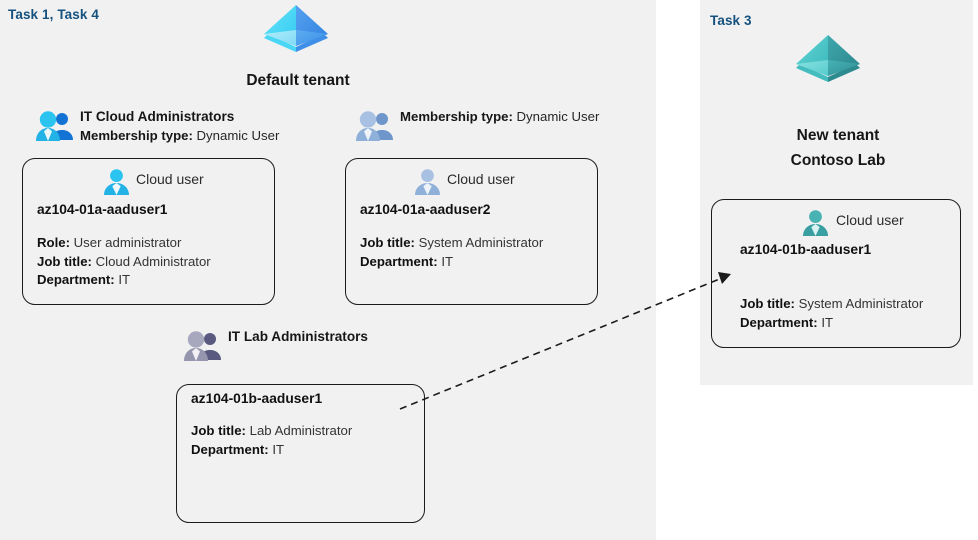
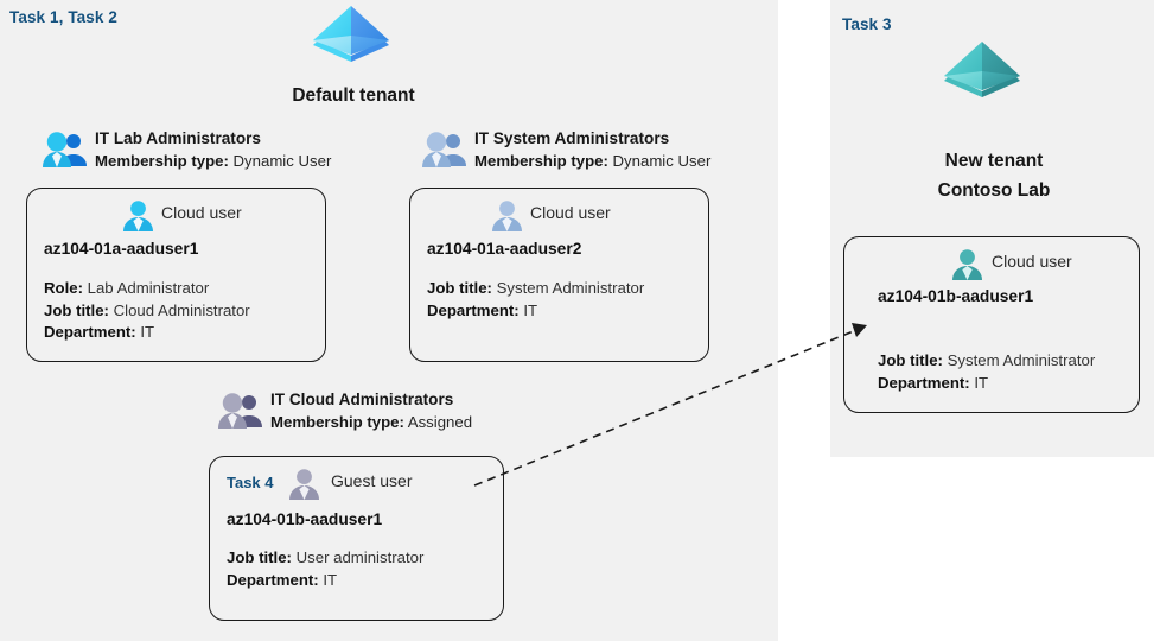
- Task 1, Task 4
+ Task 1, Task 2
  Default tenant
- IT Cloud Administrators
+ IT Lab Administrators
  Membership type: Dynamic User
  Cloud user
  az104-01a-aaduser1
- Role: User administrator
+ Role: Lab Administrator
  Job title: Cloud Administrator
  Department: IT
+ IT System Administrators
  Membership type: Dynamic User
  Cloud user
  az104-01a-aaduser2
  Job title: System Administrator
  Department: IT
- IT Lab Administrators
+ IT Cloud Administrators
+ Membership type: Assigned
+ Task 4
+ Guest user
  az104-01b-aaduser1
- Job title: Lab Administrator
+ Job title: User administrator
  Department: IT
  Task 3
  New tenant
  Contoso Lab
  Cloud user
  az104-01b-aaduser1
  Job title: System Administrator
  Department: IT
